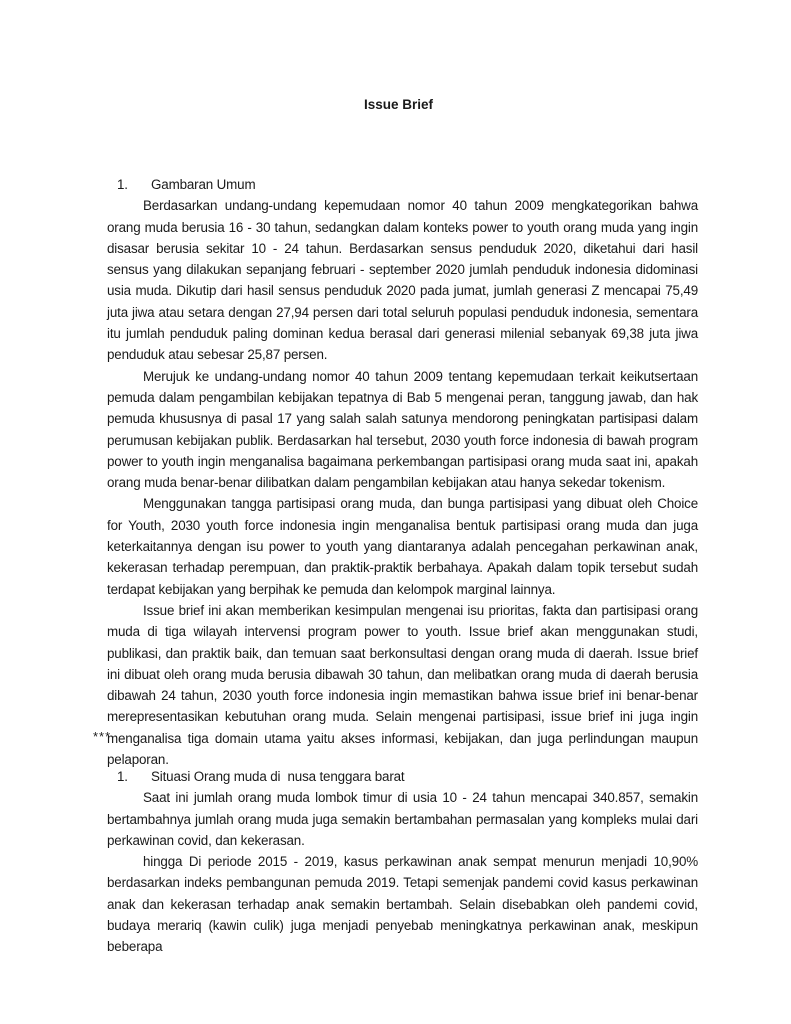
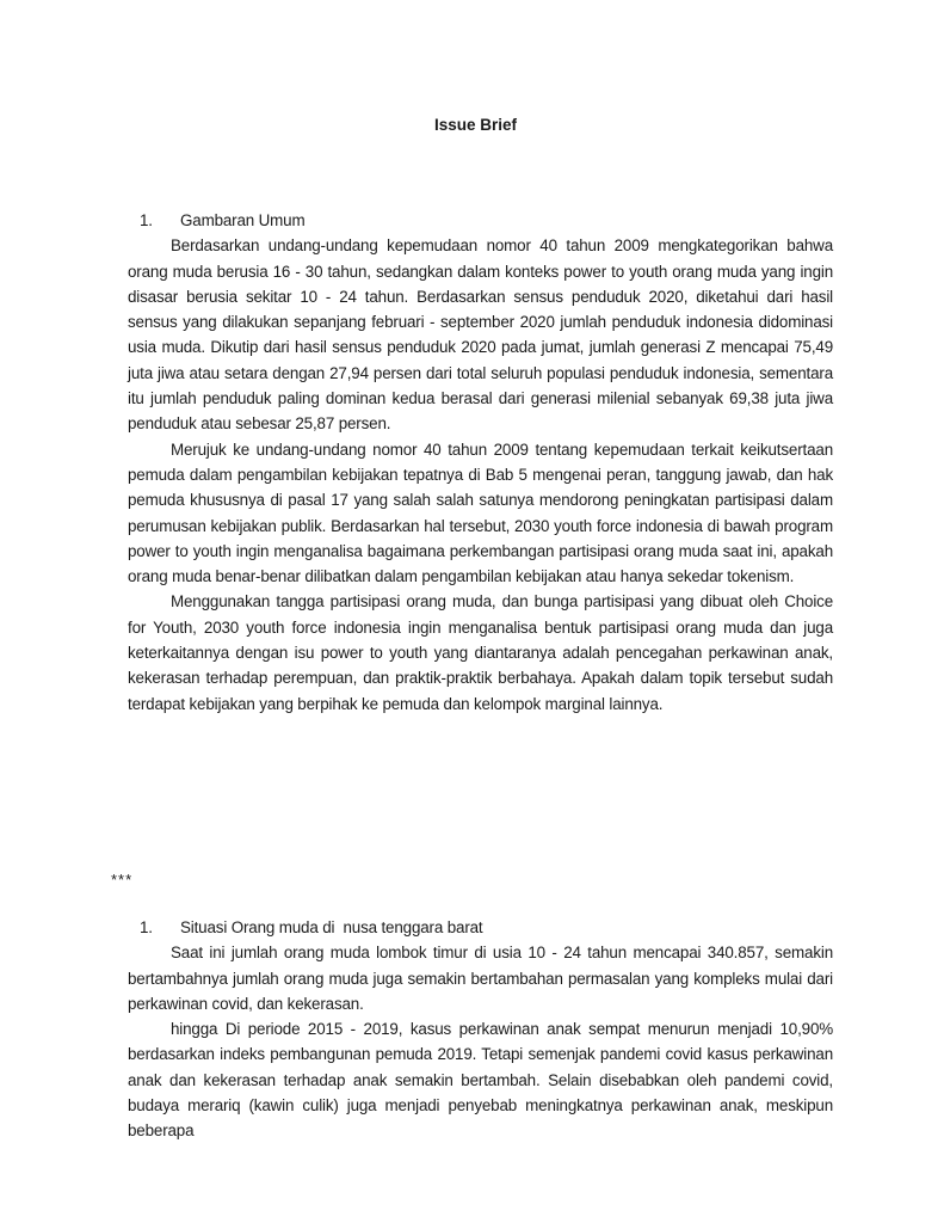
  Issue Brief
  1.
  Gambaran Umum
  Berdasarkan undang-undang kepemudaan nomor 40 tahun 2009 mengkategorikan bahwa orang muda berusia 16 - 30 tahun, sedangkan dalam konteks power to youth orang muda yang ingin disasar berusia sekitar 10 - 24 tahun. Berdasarkan sensus penduduk 2020, diketahui dari hasil sensus yang dilakukan sepanjang februari - september 2020 jumlah penduduk indonesia didominasi usia muda. Dikutip dari hasil sensus penduduk 2020 pada jumat, jumlah generasi Z mencapai 75,49 juta jiwa atau setara dengan 27,94 persen dari total seluruh populasi penduduk indonesia, sementara itu jumlah penduduk paling dominan kedua berasal dari generasi milenial sebanyak 69,38 juta jiwa penduduk atau sebesar 25,87 persen.
  Merujuk ke undang-undang nomor 40 tahun 2009 tentang kepemudaan terkait keikutsertaan pemuda dalam pengambilan kebijakan tepatnya di Bab 5 mengenai peran, tanggung jawab, dan hak pemuda khususnya di pasal 17 yang salah salah satunya mendorong peningkatan partisipasi dalam perumusan kebijakan publik. Berdasarkan hal tersebut, 2030 youth force indonesia di bawah program power to youth ingin menganalisa bagaimana perkembangan partisipasi orang muda saat ini, apakah orang muda benar-benar dilibatkan dalam pengambilan kebijakan atau hanya sekedar tokenism.
  Menggunakan tangga partisipasi orang muda, dan bunga partisipasi yang dibuat oleh Choice for Youth, 2030 youth force indonesia ingin menganalisa bentuk partisipasi orang muda dan juga keterkaitannya dengan isu power to youth yang diantaranya adalah pencegahan perkawinan anak, kekerasan terhadap perempuan, dan praktik-praktik berbahaya. Apakah dalam topik tersebut sudah terdapat kebijakan yang berpihak ke pemuda dan kelompok marginal lainnya.
- Issue brief ini akan memberikan kesimpulan mengenai isu prioritas, fakta dan partisipasi orang muda di tiga wilayah intervensi program power to youth. Issue brief akan menggunakan studi, publikasi, dan praktik baik, dan temuan saat berkonsultasi dengan orang muda di daerah. Issue brief ini dibuat oleh orang muda berusia dibawah 30 tahun, dan melibatkan orang muda di daerah berusia dibawah 24 tahun, 2030 youth force indonesia ingin memastikan bahwa issue brief ini benar-benar merepresentasikan kebutuhan orang muda. Selain mengenai partisipasi, issue brief ini juga ingin menganalisa tiga domain utama yaitu akses informasi, kebijakan, dan juga perlindungan maupun pelaporan.
  ***
  1.
  Situasi Orang muda di nusa tenggara barat
  Saat ini jumlah orang muda lombok timur di usia 10 - 24 tahun mencapai 340.857, semakin bertambahnya jumlah orang muda juga semakin bertambahan permasalan yang kompleks mulai dari perkawinan covid, dan kekerasan.
  hingga Di periode 2015 - 2019, kasus perkawinan anak sempat menurun menjadi 10,90% berdasarkan indeks pembangunan pemuda 2019. Tetapi semenjak pandemi covid kasus perkawinan anak dan kekerasan terhadap anak semakin bertambah. Selain disebabkan oleh pandemi covid, budaya merariq (kawin culik) juga menjadi penyebab meningkatnya perkawinan anak, meskipun beberapa
